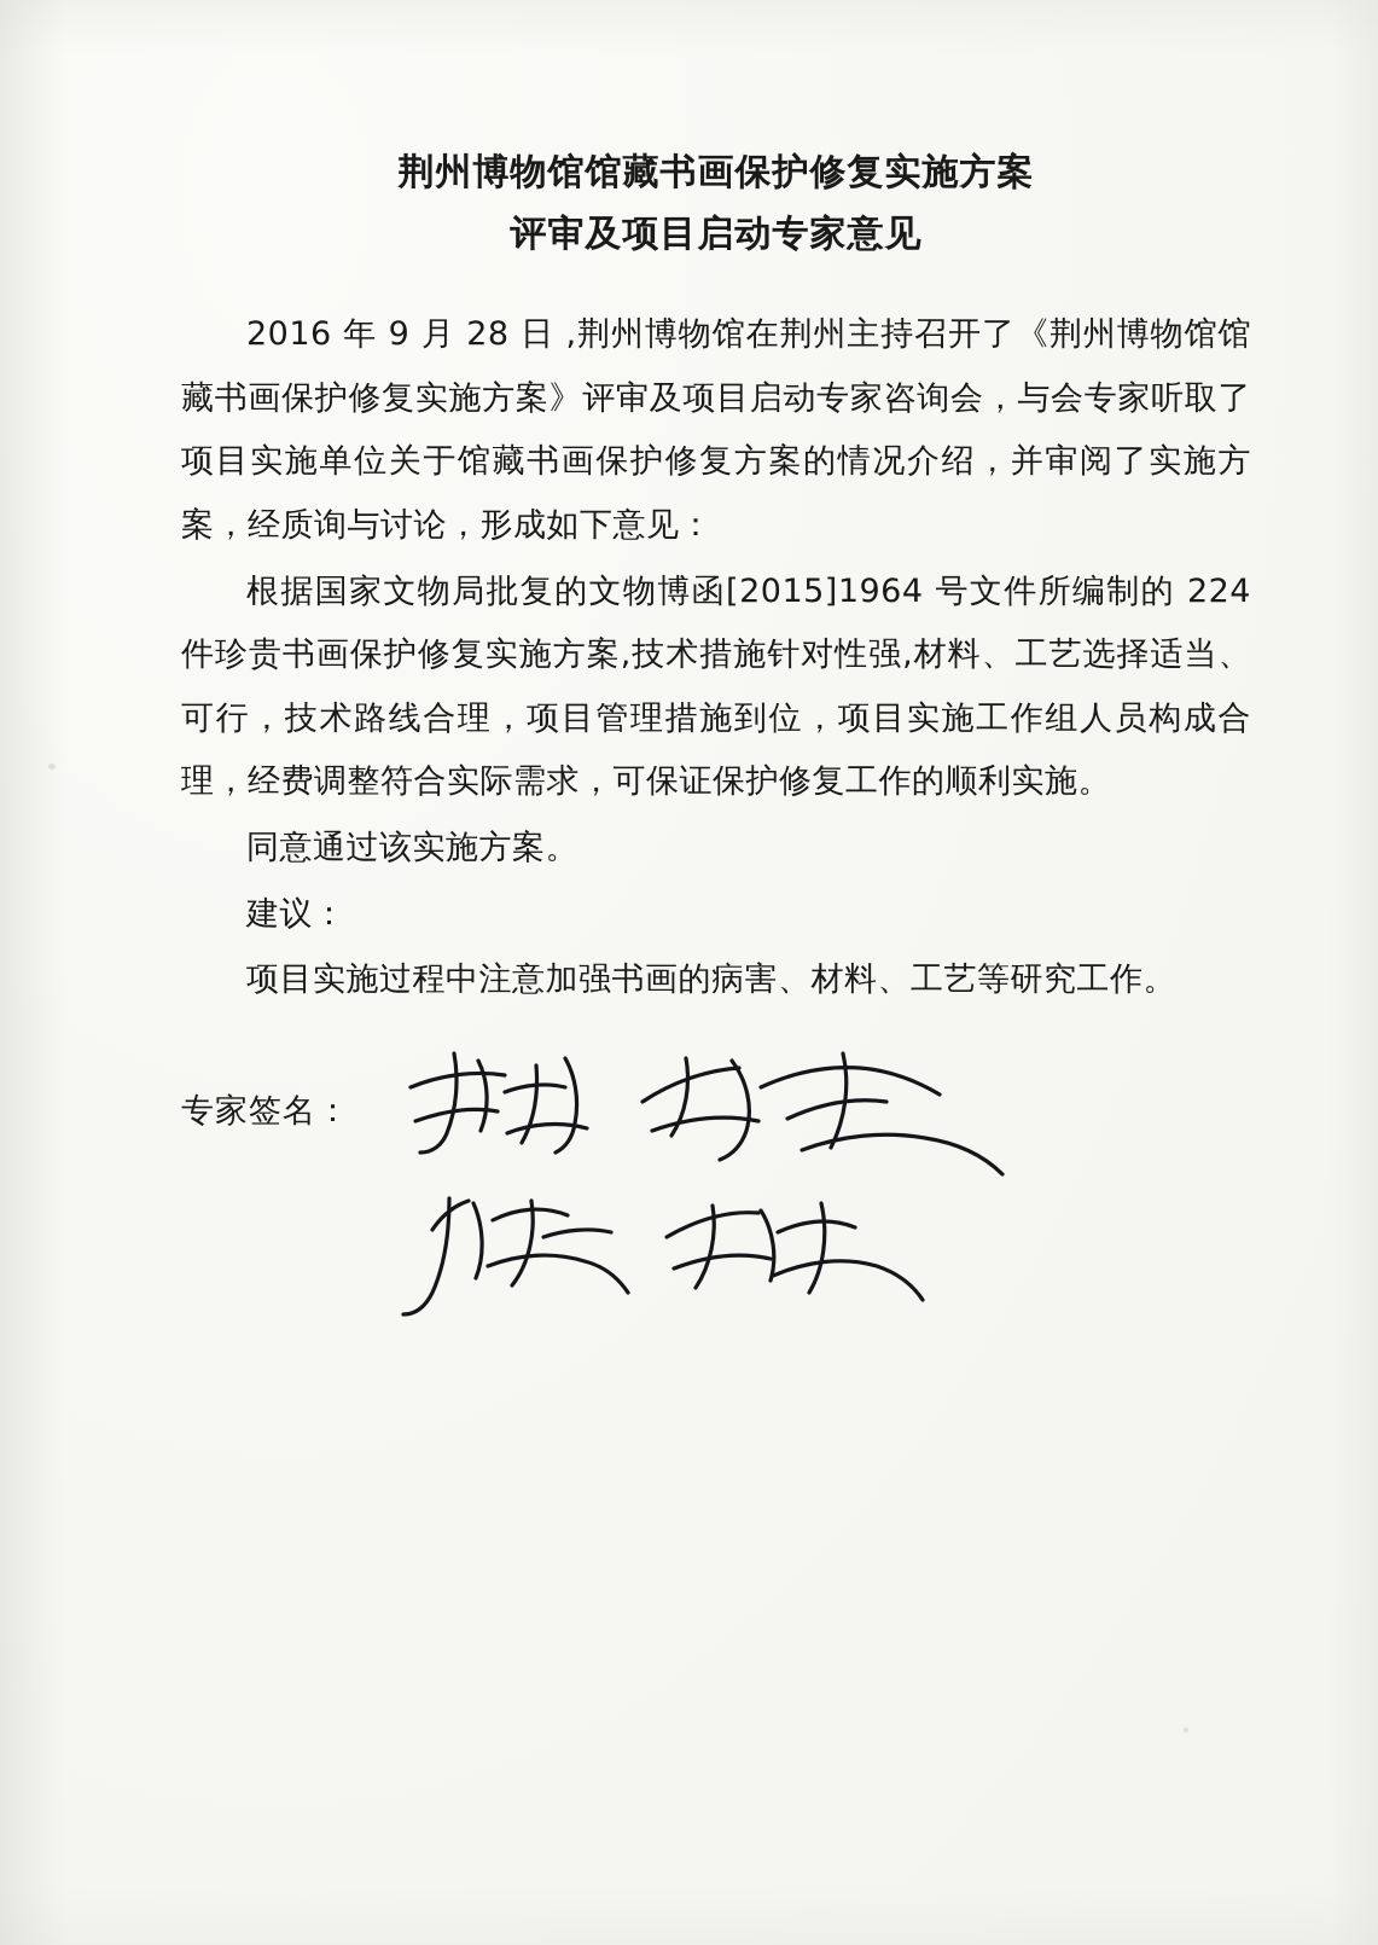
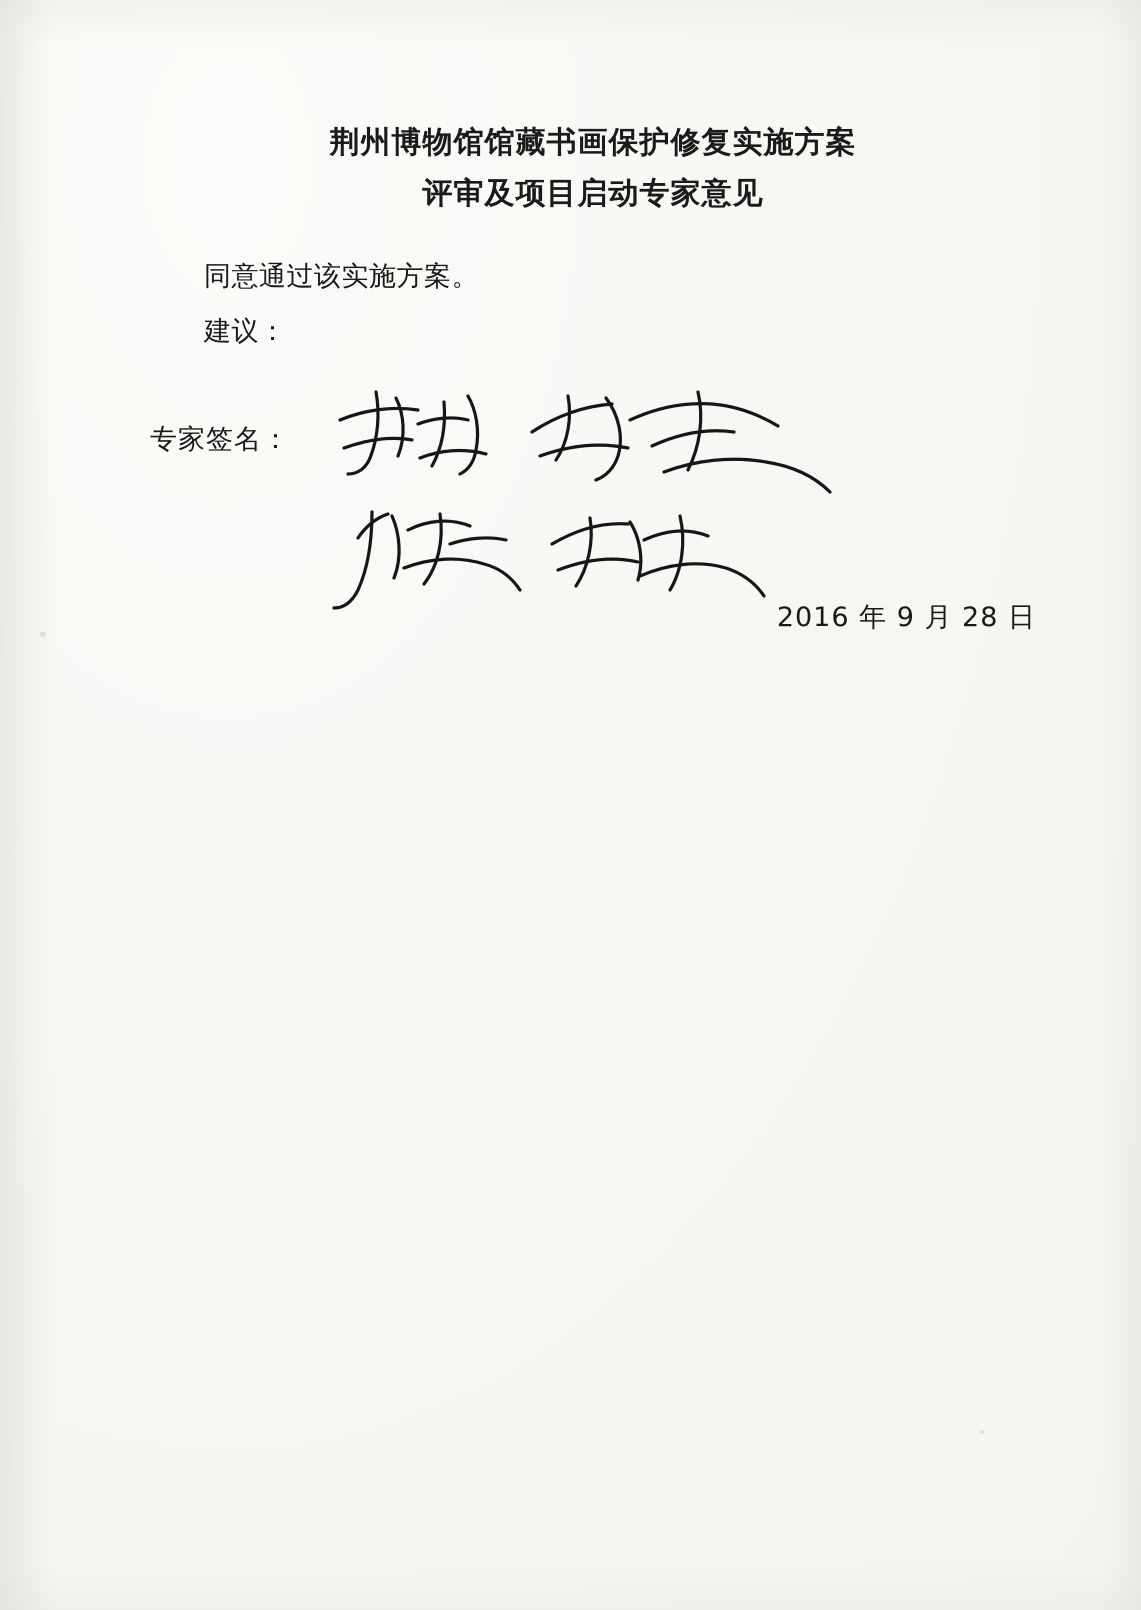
  荆州博物馆馆藏书画保护修复实施方案
  评审及项目启动专家意见
- 2016 年 9 月 28 日 ,荆州博物馆在荆州主持召开了《荆州博物馆馆藏书画保护修复实施方案》评审及项目启动专家咨询会，与会专家听取了项目实施单位关于馆藏书画保护修复方案的情况介绍，并审阅了实施方案，经质询与讨论，形成如下意见：
- 根据国家文物局批复的文物博函[2015]1964 号文件所编制的 224 件珍贵书画保护修复实施方案,技术措施针对性强,材料、工艺选择适当、可行，技术路线合理，项目管理措施到位，项目实施工作组人员构成合理，经费调整符合实际需求，可保证保护修复工作的顺利实施。
  同意通过该实施方案。
  建议：
- 项目实施过程中注意加强书画的病害、材料、工艺等研究工作。
  专家签名：
+ 2016 年 9 月 28 日
